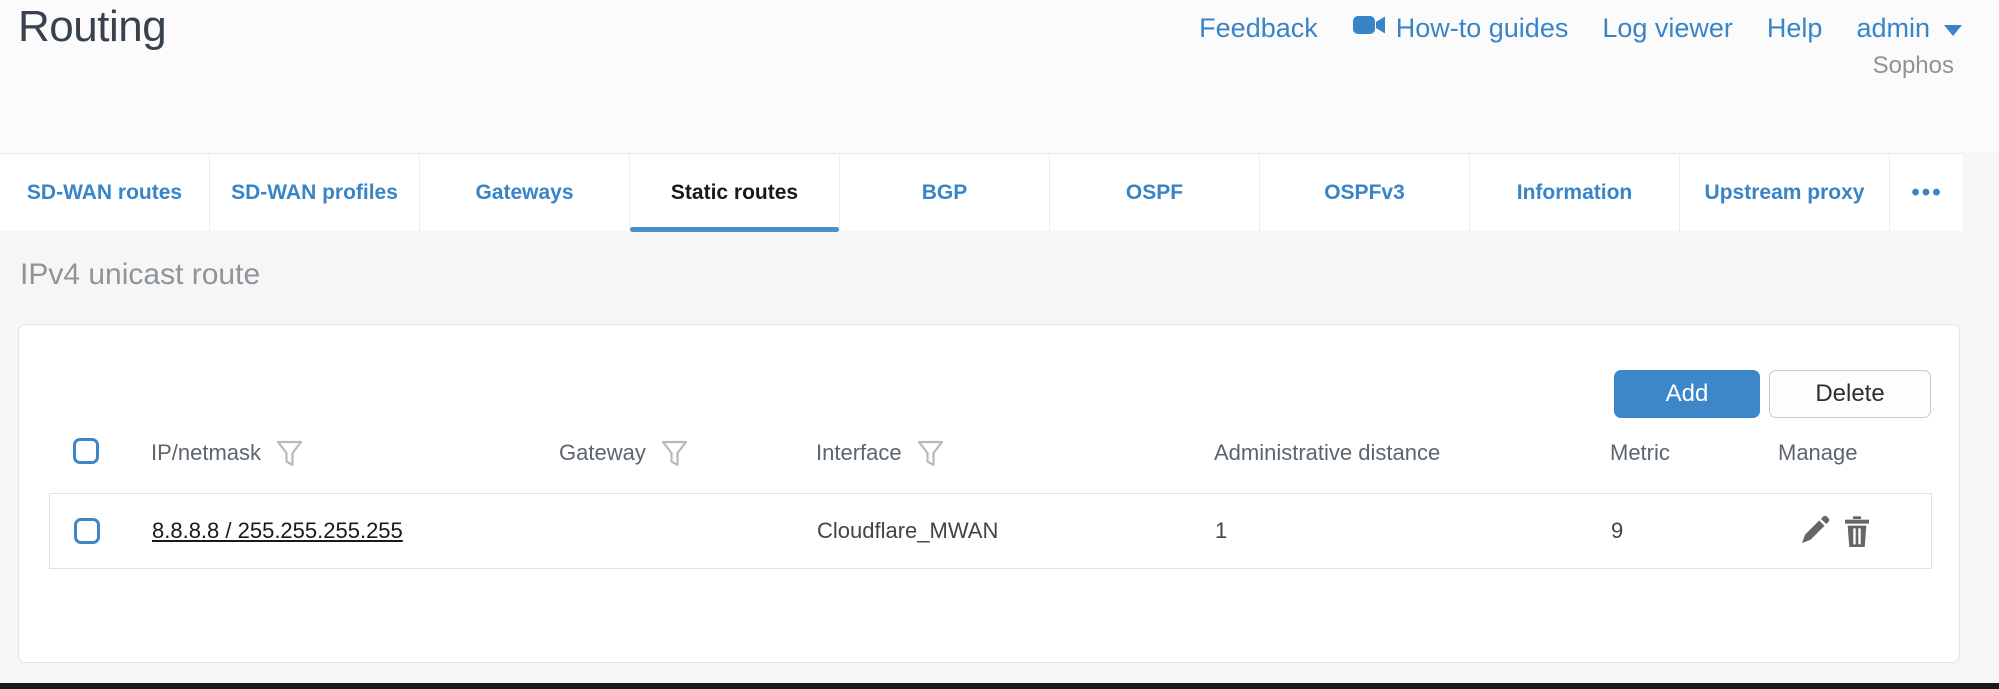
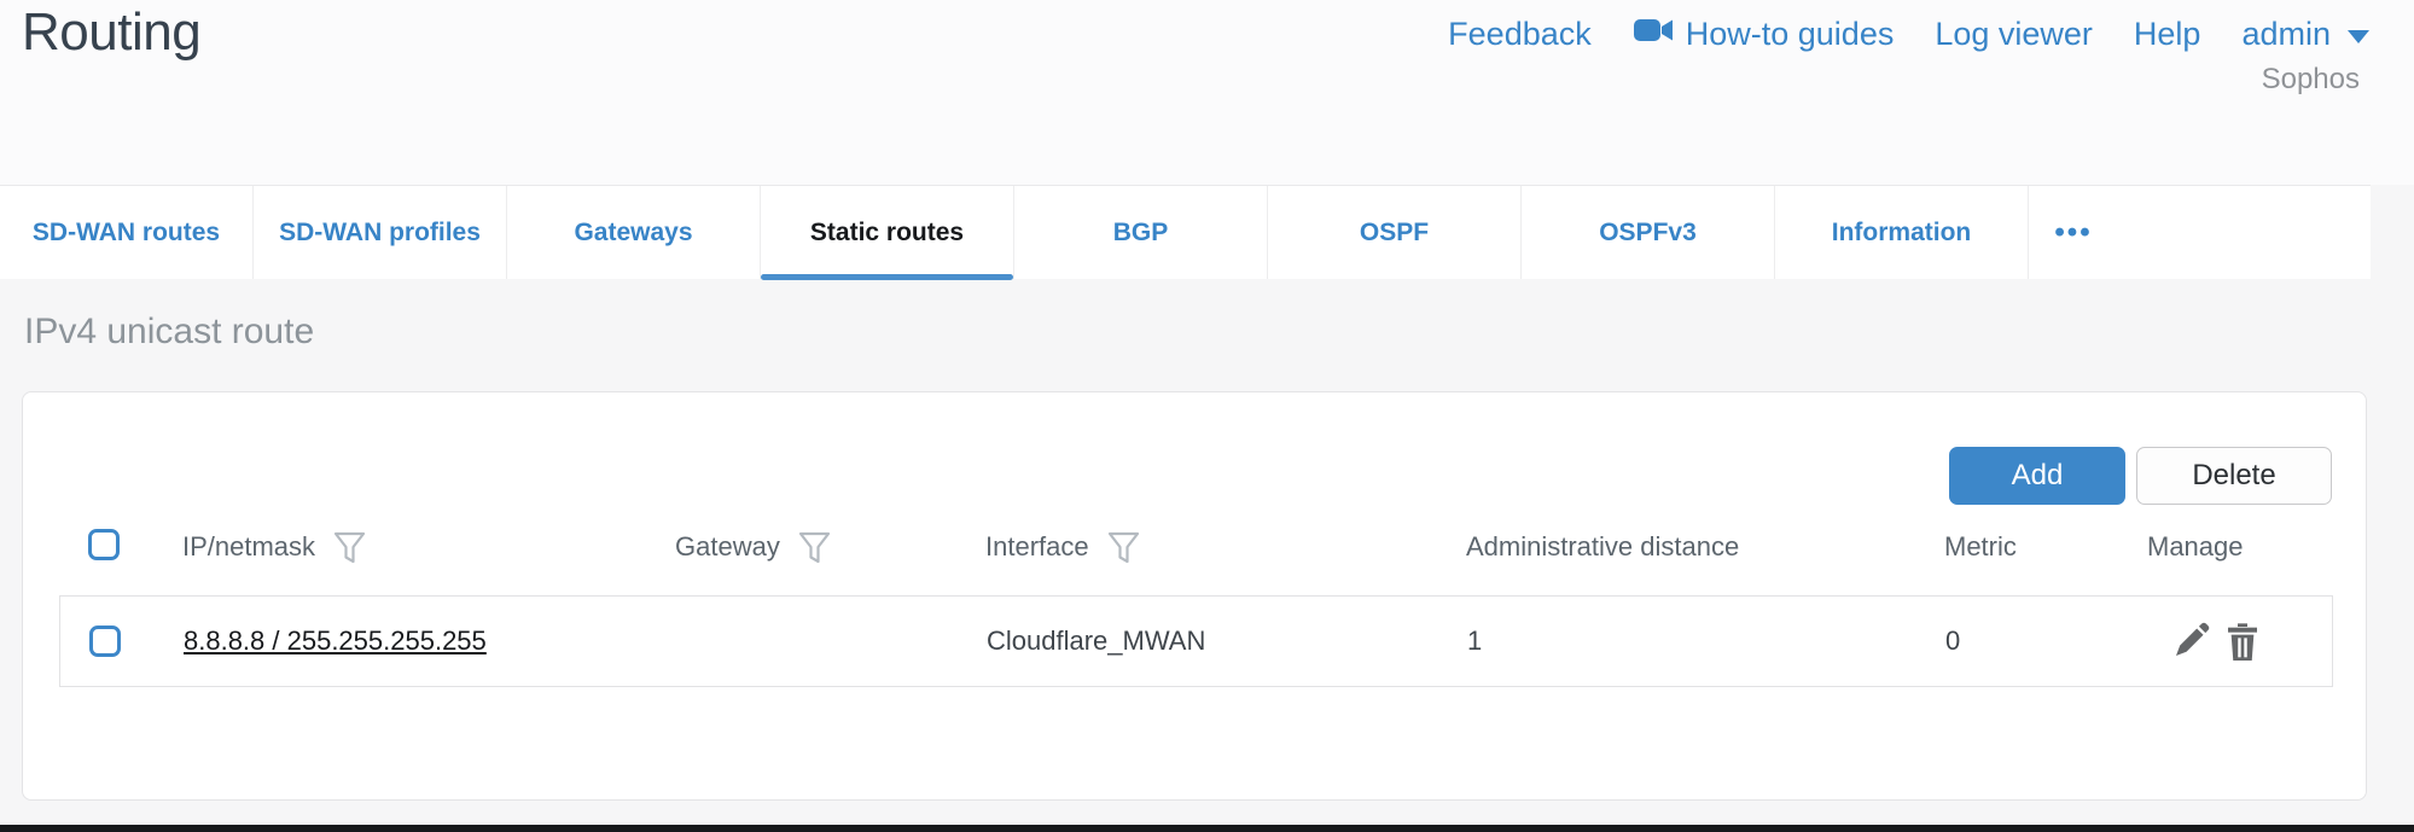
  Routing
  Feedback
  How-to guides
  Log viewer
  Help
  admin
  Sophos
  SD-WAN routes
  SD-WAN profiles
  Gateways
  Static routes
  BGP
  OSPF
  OSPFv3
  Information
- Upstream proxy
  •••
  IPv4 unicast route
  Add
  Delete
  IP/netmask
  Gateway
  Interface
  Administrative distance
  Metric
  Manage
  8.8.8.8 / 255.255.255.255
  Cloudflare_MWAN
  1
- 9
+ 0
